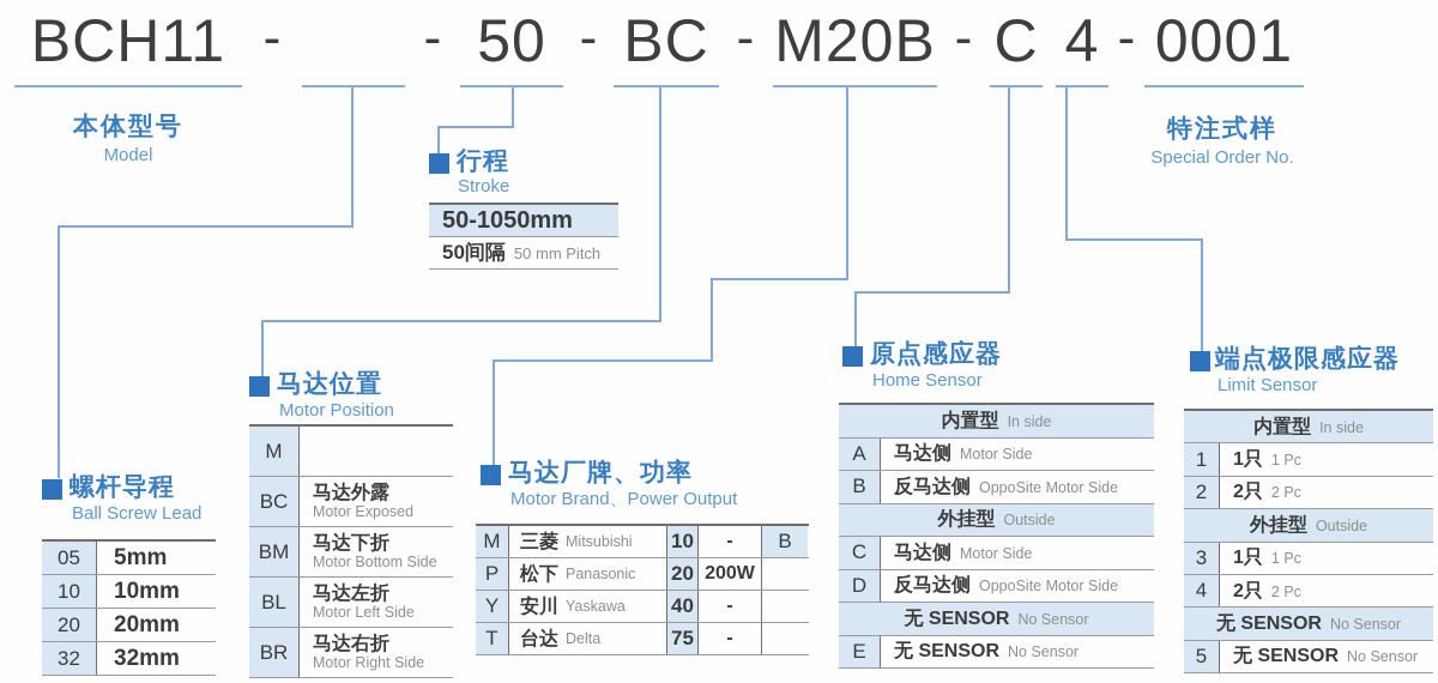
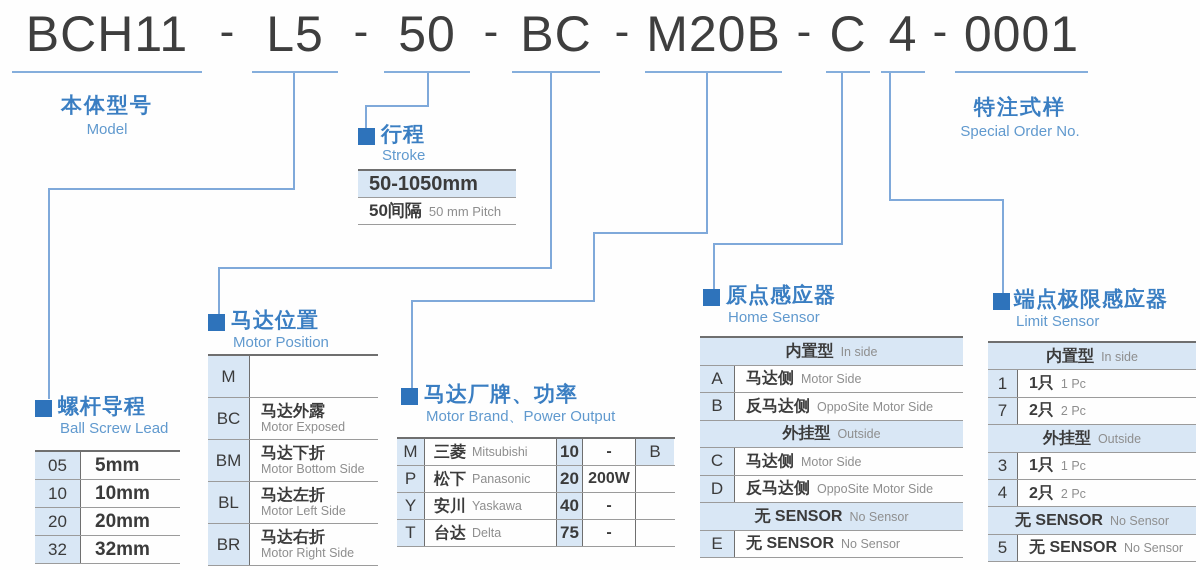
  BCH11
+ L5
  50
  BC
  M20B
  C
  4
  0001
  -
  -
  -
  -
  -
  -
  本体型号
  Model
  特注式样
  Special Order No.
  行程
  Stroke
  50-1050mm
  50间隔
  50 mm Pitch
  螺杆导程
  Ball Screw Lead
  05
  5mm
  10
  10mm
  20
  20mm
  32
  32mm
  马达位置
  Motor Position
  M
  BC
  马达外露
  Motor Exposed
  BM
  马达下折
  Motor Bottom Side
  BL
  马达左折
  Motor Left Side
  BR
  马达右折
  Motor Right Side
  马达厂牌、功率
  Motor Brand、Power Output
  M
  三菱
  Mitsubishi
  10
  -
  B
  P
  松下
  Panasonic
  20
  200W
  Y
  安川
  Yaskawa
  40
  -
  T
  台达
  Delta
  75
  -
  原点感应器
  Home Sensor
  内置型
  In side
  A
  马达侧
  Motor Side
  B
  反马达侧
  OppoSite Motor Side
  外挂型
  Outside
  C
  马达侧
  Motor Side
  D
  反马达侧
  OppoSite Motor Side
  无 SENSOR
  No Sensor
  E
  无 SENSOR
  No Sensor
  端点极限感应器
  Limit Sensor
  内置型
  In side
  1
  1只
  1 Pc
- 2
+ 7
  2只
  2 Pc
  外挂型
  Outside
  3
  1只
  1 Pc
  4
  2只
  2 Pc
  无 SENSOR
  No Sensor
  5
  无 SENSOR
  No Sensor
